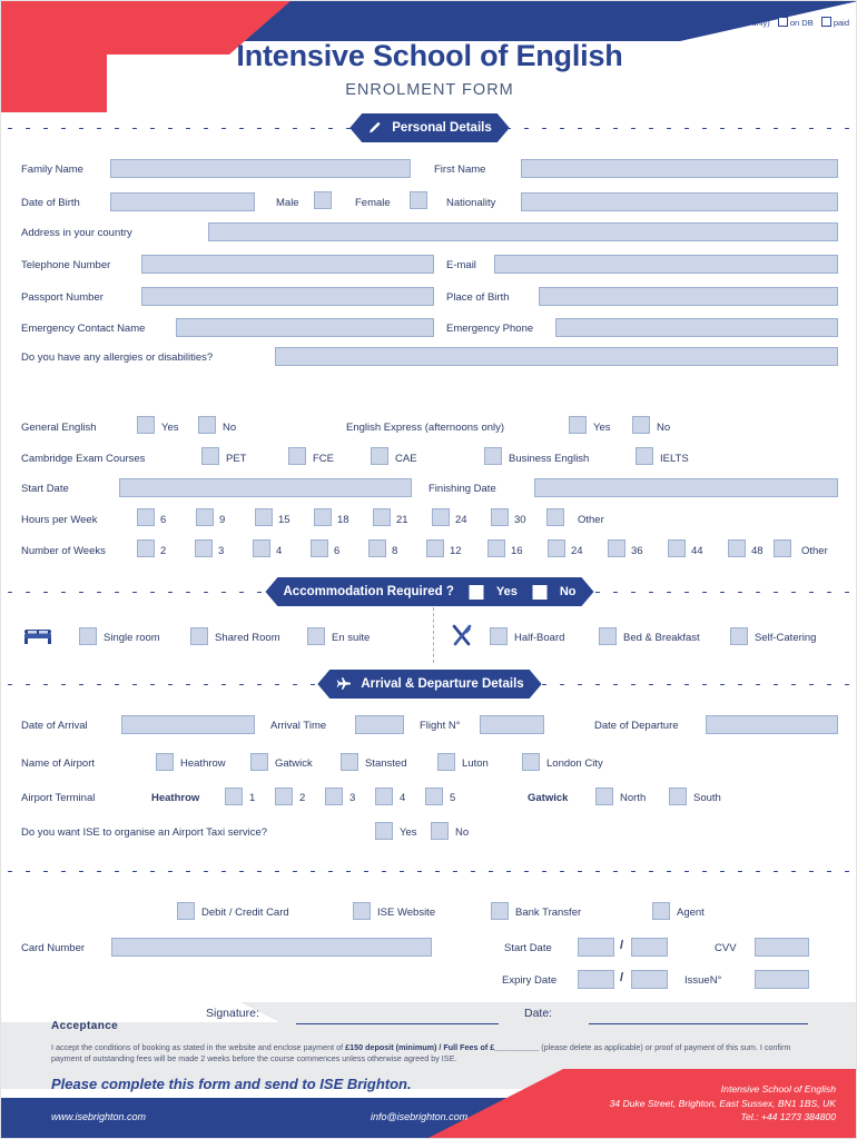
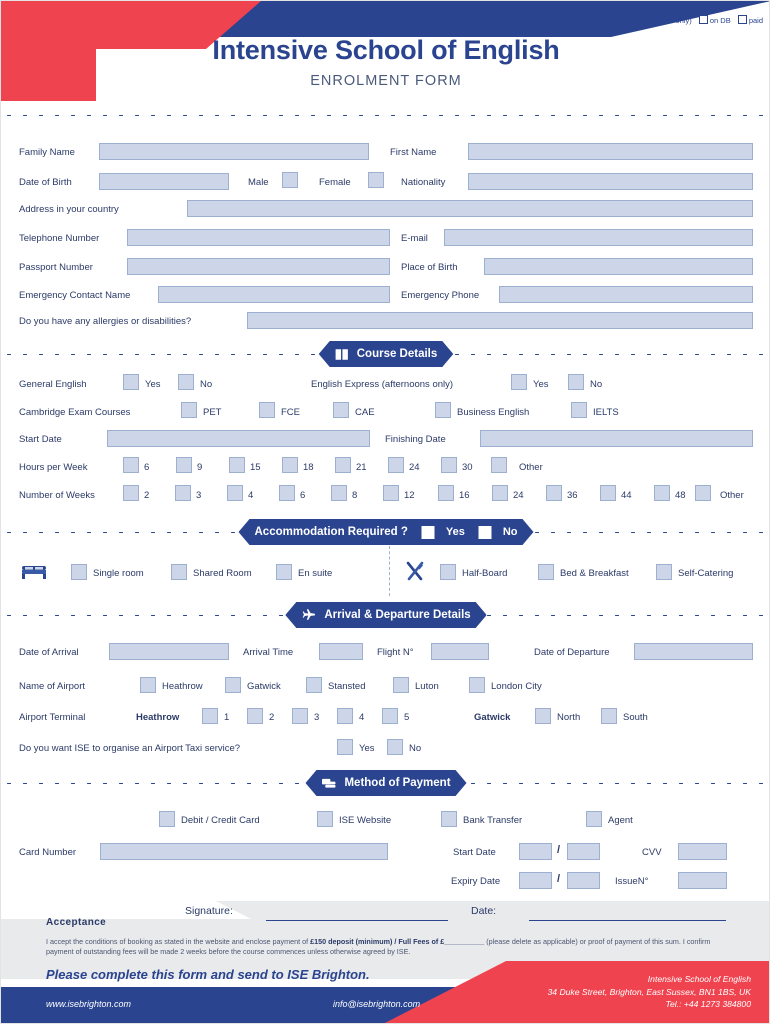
  (For Office use only) on DB paid
  Intensive School of English
  ENROLMENT FORM
- Personal Details
  Family Name
  First Name
  Date of Birth
  Male
  Female
  Nationality
  Address in your country
  Telephone Number
  E-mail
  Passport Number
  Place of Birth
  Emergency Contact Name
  Emergency Phone
  Do you have any allergies or disabilities?
+ Course Details
  General English
  Yes
  No
  English Express (afternoons only)
  Yes
  No
  Cambridge Exam Courses
  PET
  FCE
  CAE
  Business English
  IELTS
  Start Date
  Finishing Date
  Hours per Week
  6
  9
  15
  18
  21
  24
  30
  Other
  Number of Weeks
  2
  3
  4
  6
  8
  12
  16
  24
  36
  44
  48
  Other
  Accommodation Required ?
  Yes
  No
  Single room
  Shared Room
  En suite
  Half-Board
  Bed & Breakfast
  Self-Catering
  Arrival & Departure Details
  Date of Arrival
  Arrival Time
  Flight N°
  Date of Departure
  Name of Airport
  Heathrow
  Gatwick
  Stansted
  Luton
  London City
  Airport Terminal
  Heathrow
  1
  2
  3
  4
  5
  Gatwick
  North
  South
  Do you want ISE to organise an Airport Taxi service?
  Yes
  No
+ Method of Payment
  Debit / Credit Card
  ISE Website
  Bank Transfer
  Agent
  Card Number
  Start Date
  /
  CVV
  Expiry Date
  /
  IssueN°
  Acceptance
  Signature:
  Date:
  I accept the conditions of booking as stated in the website and enclose payment of £150 deposit (minimum) / Full Fees of £__________ (please delete as applicable) or proof of payment of this sum. I confirm payment of outstanding fees will be made 2 weeks before the course commences unless otherwise agreed by ISE.
  Please complete this form and send to ISE Brighton.
  www.isebrighton.com
  info@isebrighton.com
  Intensive School of English
  34 Duke Street, Brighton, East Sussex, BN1 1BS, UK
  Tel.: +44 1273 384800
